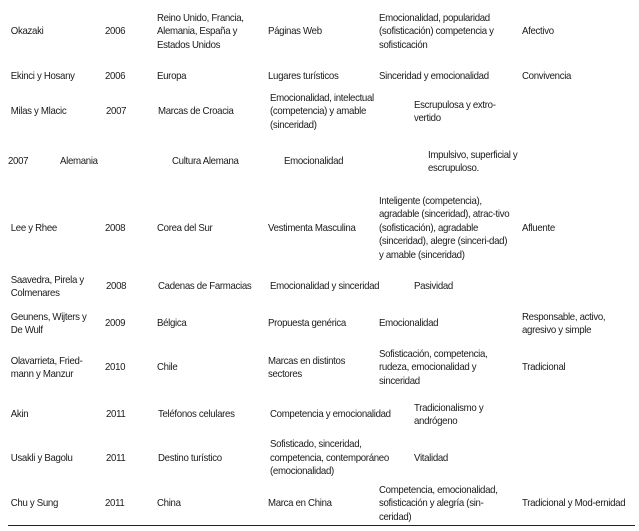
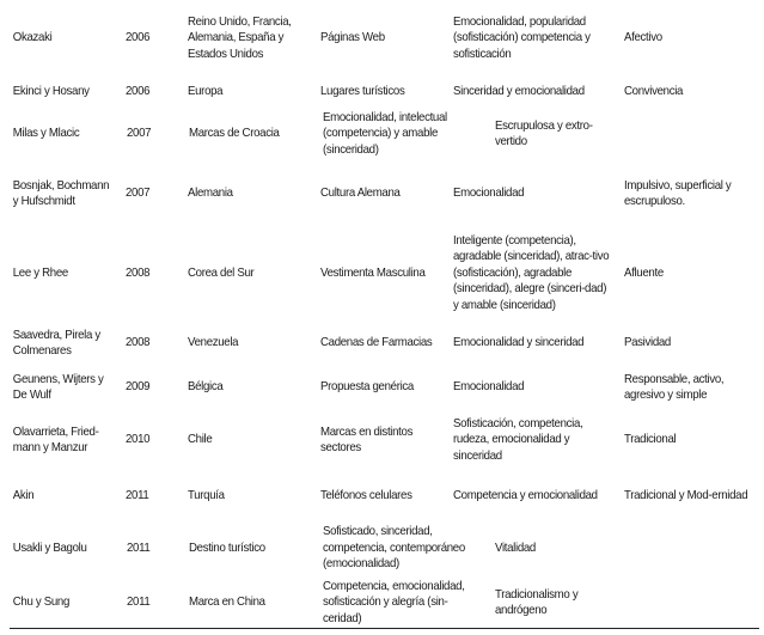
  Okazaki
  2006
  Reino Unido, Francia, Alemania, España y Estados Unidos
  Páginas Web
  Emocionalidad, popularidad (sofisticación) competencia y sofisticación
  Afectivo
  Ekinci y Hosany
  2006
  Europa
  Lugares turísticos
  Sinceridad y emocionalidad
  Convivencia
  Milas y Mlacic
  2007
  Marcas de Croacia
  Emocionalidad, intelectual (competencia) y amable (sinceridad)
  Escrupulosa y extro-vertido
+ Bosnjak, Bochmann y Hufschmidt
  2007
  Alemania
  Cultura Alemana
  Emocionalidad
  Impulsivo, superficial y escrupuloso.
  Lee y Rhee
  2008
  Corea del Sur
  Vestimenta Masculina
  Inteligente (competencia), agradable (sinceridad), atrac-tivo (sofisticación), agradable (sinceridad), alegre (sinceri-dad) y amable (sinceridad)
  Afluente
  Saavedra, Pirela y Colmenares
  2008
+ Venezuela
  Cadenas de Farmacias
  Emocionalidad y sinceridad
  Pasividad
  Geunens, Wijters y De Wulf
  2009
  Bélgica
  Propuesta genérica
  Emocionalidad
  Responsable, activo, agresivo y simple
  Olavarrieta, Fried-mann y Manzur
  2010
  Chile
  Marcas en distintos sectores
  Sofisticación, competencia, rudeza, emocionalidad y sinceridad
  Tradicional
  Akin
  2011
+ Turquía
  Teléfonos celulares
  Competencia y emocionalidad
- Tradicionalismo y andrógeno
+ Tradicional y Mod-ernidad
  Usakli y Bagolu
  2011
  Destino turístico
  Sofisticado, sinceridad, competencia, contemporáneo (emocionalidad)
  Vitalidad
  Chu y Sung
  2011
- China
  Marca en China
  Competencia, emocionalidad, sofisticación y alegría (sin-ceridad)
- Tradicional y Mod-ernidad
+ Tradicionalismo y andrógeno
